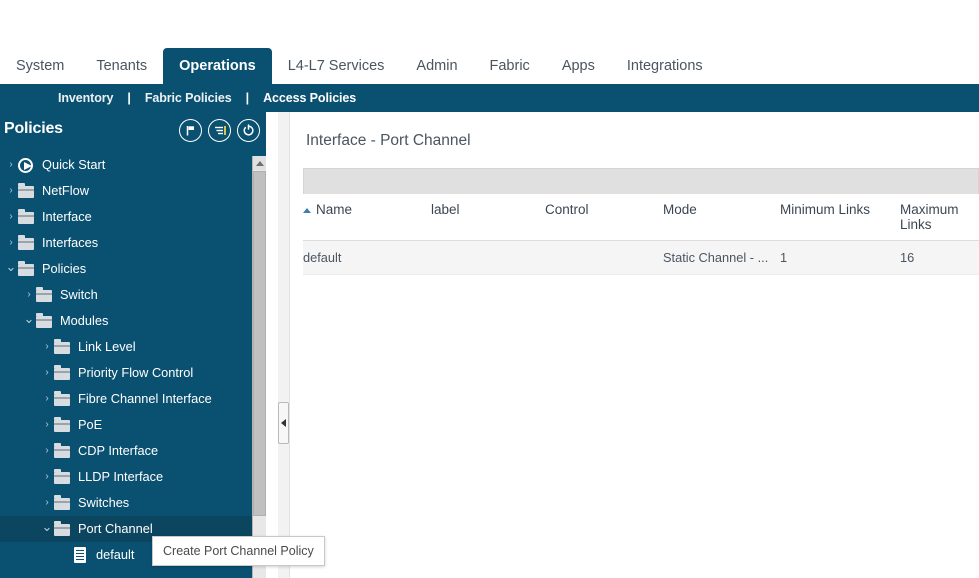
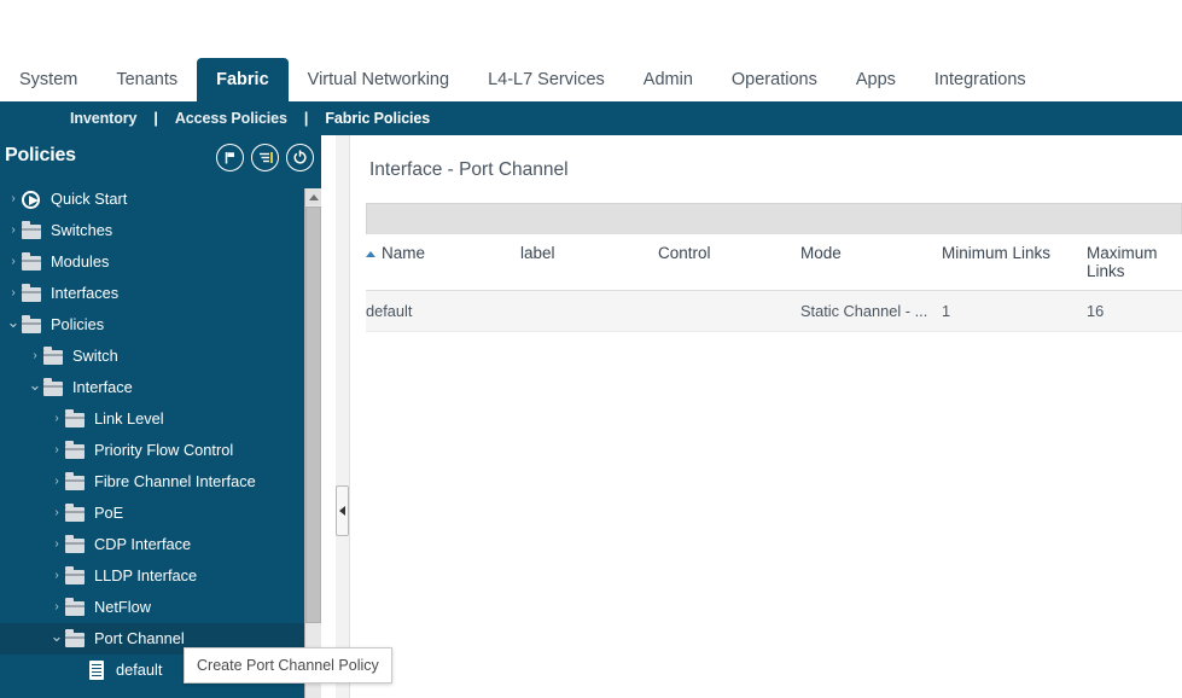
  System
  Tenants
- Operations
+ Fabric
+ Virtual Networking
  L4-L7 Services
  Admin
- Fabric
+ Operations
  Apps
  Integrations
  Inventory
  |
- Fabric Policies
+ Access Policies
  |
- Access Policies
+ Fabric Policies
  Policies
  ›
  Quick Start
  ›
- NetFlow
+ Switches
  ›
- Interface
+ Modules
  ›
  Interfaces
  ⌄
  Policies
  ›
  Switch
  ⌄
- Modules
+ Interface
  ›
  Link Level
  ›
  Priority Flow Control
  ›
  Fibre Channel Interface
  ›
  PoE
  ›
  CDP Interface
  ›
  LLDP Interface
  ›
- Switches
+ NetFlow
  ⌄
  Port Channel
  default
  Interface - Port Channel
  Name	label	Control	Mode	Minimum Links	Maximum Links
  default			Static Channel - ...	1	16
  Create Port Channel Policy
